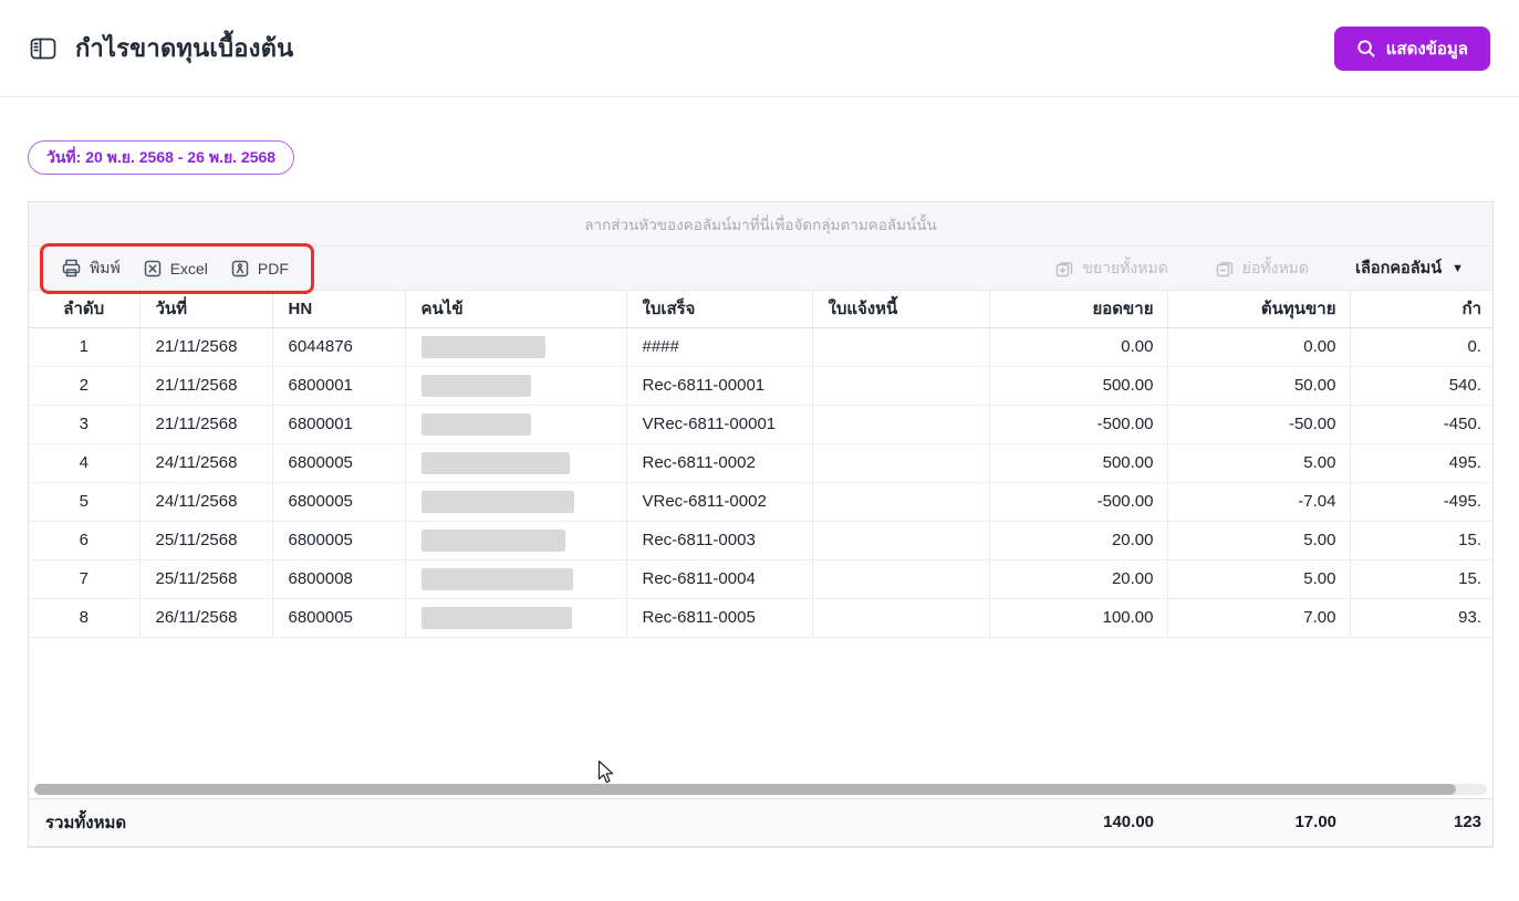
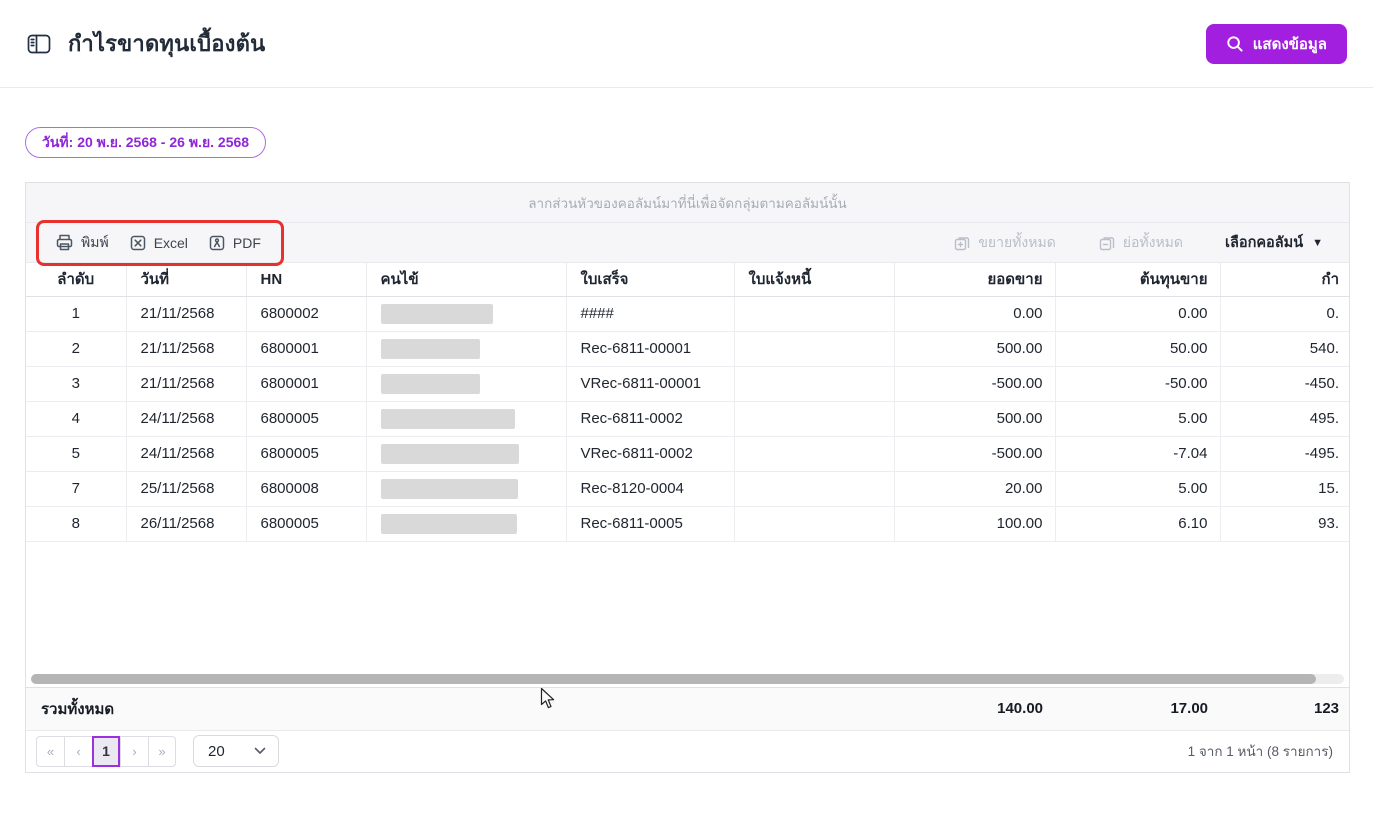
  กำไรขาดทุนเบื้องต้น
  แสดงข้อมูล
  วันที่: 20 พ.ย. 2568 - 26 พ.ย. 2568
  ลากส่วนหัวของคอลัมน์มาที่นี่เพื่อจัดกลุ่มตามคอลัมน์นั้น
  พิมพ์
  Excel
  PDF
  ขยายทั้งหมด
  ย่อทั้งหมด
  เลือกคอลัมน์
  ▼
  ลำดับ	วันที่	HN	คนไข้	ใบเสร็จ	ใบแจ้งหนี้	ยอดขาย	ต้นทุนขาย	กำ
- 1	21/11/2568	6044876		####		0.00	0.00	0.
+ 1	21/11/2568	6800002		####		0.00	0.00	0.
  2	21/11/2568	6800001		Rec-6811-00001		500.00	50.00	540.
  3	21/11/2568	6800001		VRec-6811-00001		-500.00	-50.00	-450.
  4	24/11/2568	6800005		Rec-6811-0002		500.00	5.00	495.
  5	24/11/2568	6800005		VRec-6811-0002		-500.00	-7.04	-495.
- 6	25/11/2568	6800005		Rec-6811-0003		20.00	5.00	15.
- 7	25/11/2568	6800008		Rec-6811-0004		20.00	5.00	15.
+ 7	25/11/2568	6800008		Rec-8120-0004		20.00	5.00	15.
- 8	26/11/2568	6800005		Rec-6811-0005		100.00	7.00	93.
+ 8	26/11/2568	6800005		Rec-6811-0005		100.00	6.10	93.
  รวมทั้งหมด	140.00	17.00	123
+ «
+ ‹
+ 1
+ ›
+ »
+ 20
+ 1 จาก 1 หน้า (8 รายการ)
